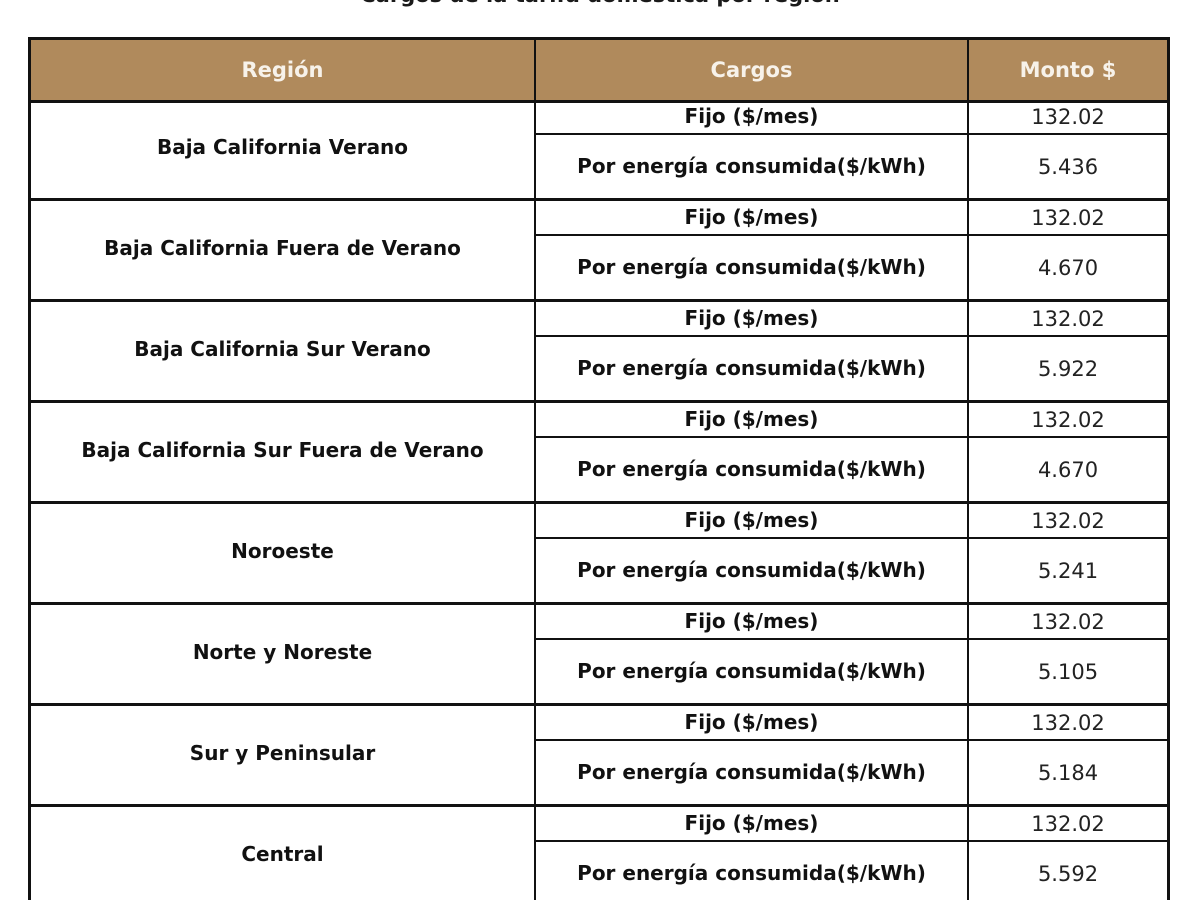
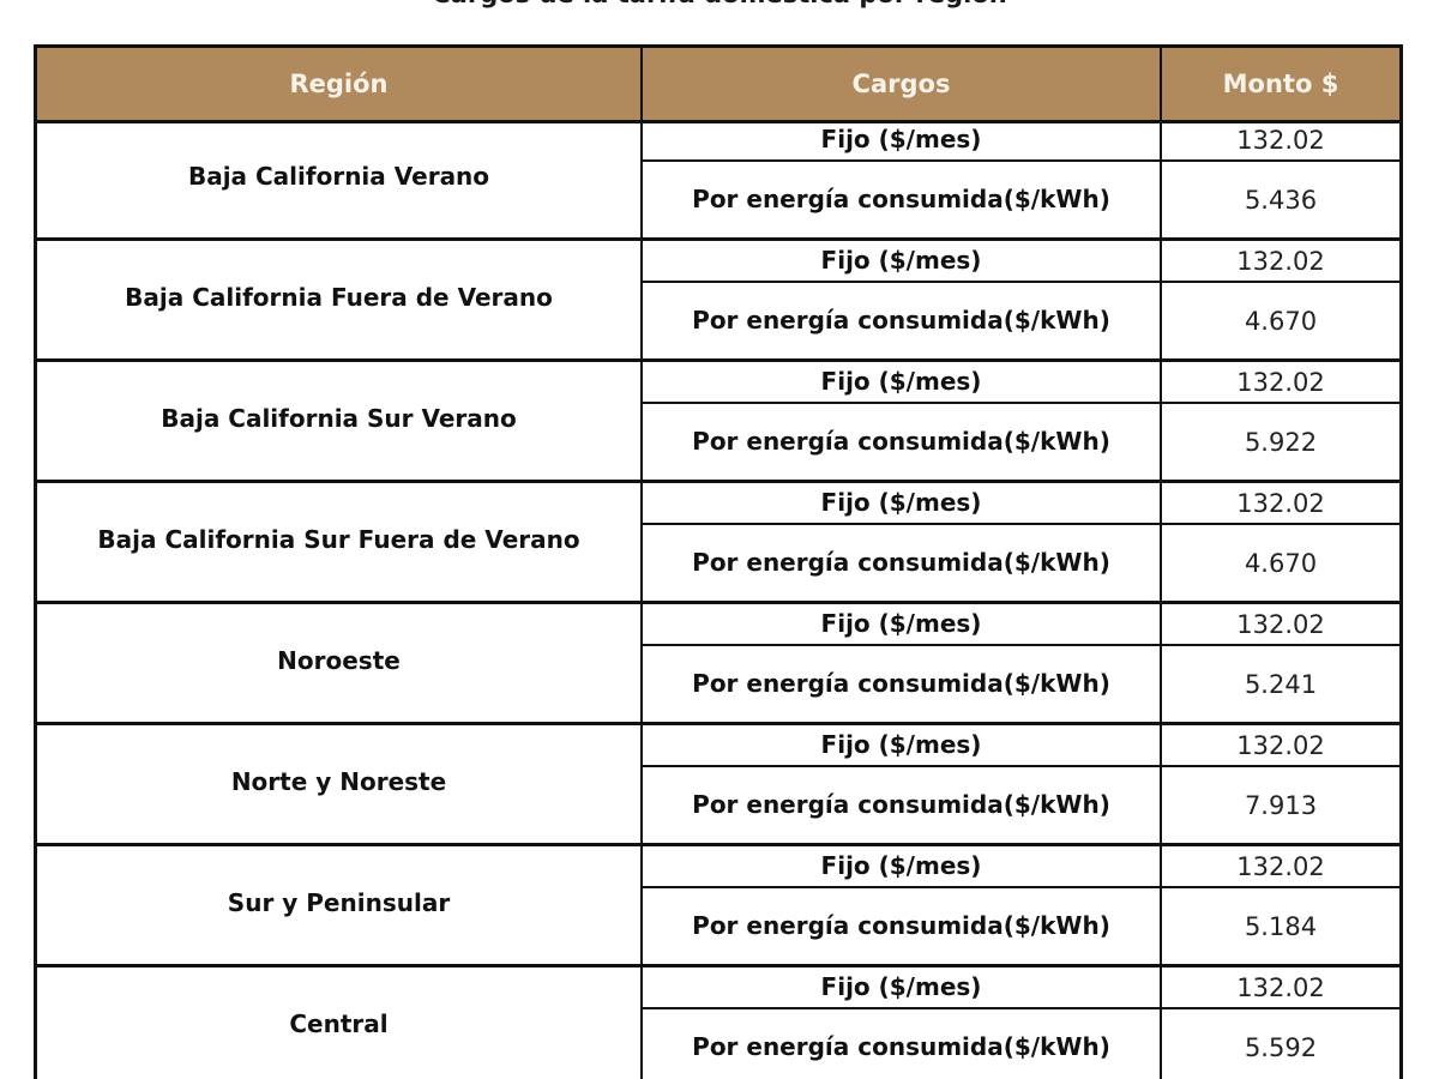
  Región
  Cargos
  Monto $
  Baja California Verano
  Fijo ($/mes)
  132.02
  Por energía consumida
  ($/kWh)
  5.436
  Baja California Fuera de Verano
  Fijo ($/mes)
  132.02
  Por energía consumida
  ($/kWh)
  4.670
  Baja California Sur Verano
  Fijo ($/mes)
  132.02
  Por energía consumida
  ($/kWh)
  5.922
  Baja California Sur Fuera de Verano
  Fijo ($/mes)
  132.02
  Por energía consumida
  ($/kWh)
  4.670
  Noroeste
  Fijo ($/mes)
  132.02
  Por energía consumida
  ($/kWh)
  5.241
  Norte y Noreste
  Fijo ($/mes)
  132.02
  Por energía consumida
  ($/kWh)
- 5.105
+ 7.913
  Sur y Peninsular
  Fijo ($/mes)
  132.02
  Por energía consumida
  ($/kWh)
  5.184
  Central
  Fijo ($/mes)
  132.02
  Por energía consumida
  ($/kWh)
  5.592
